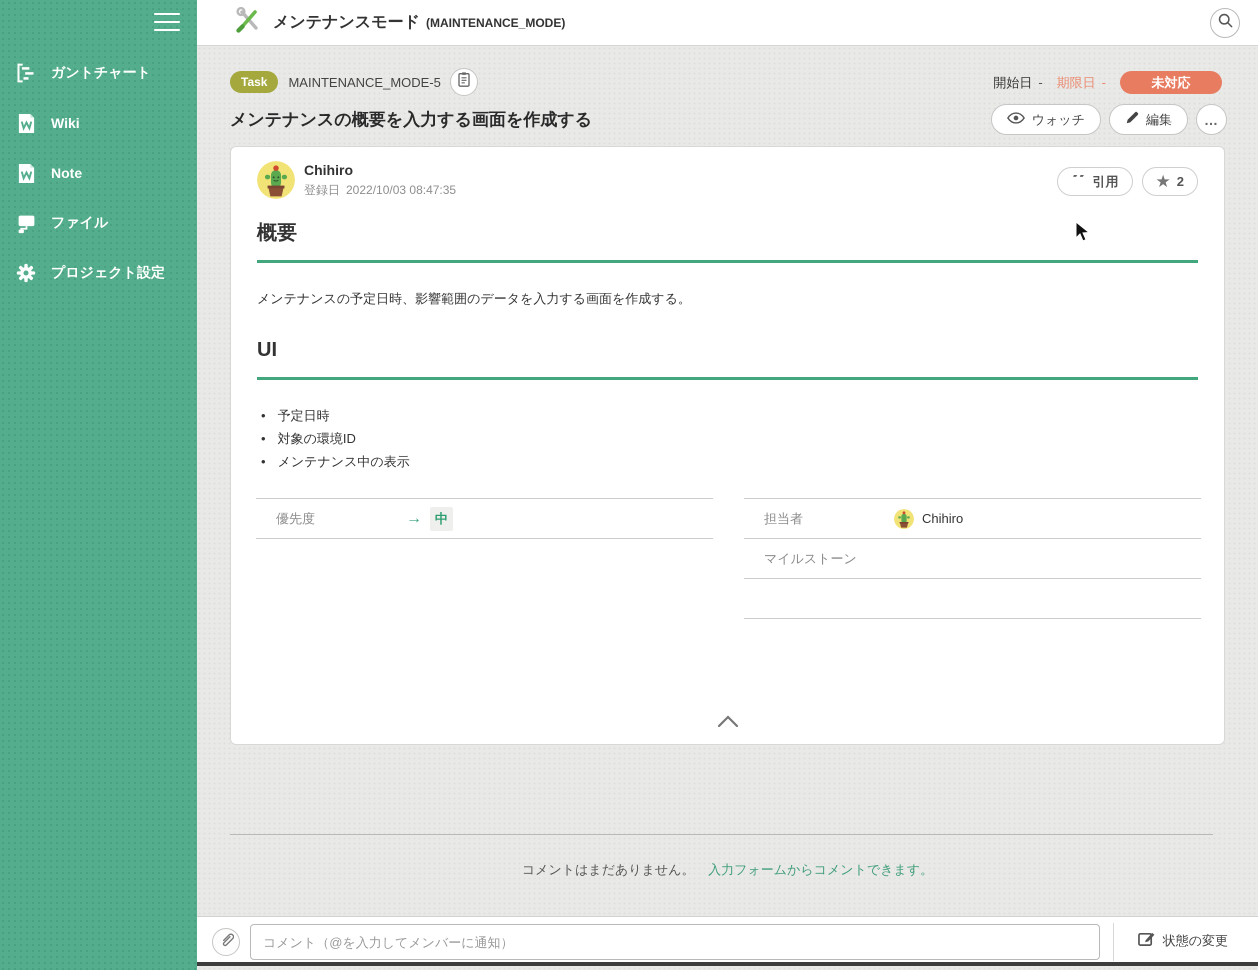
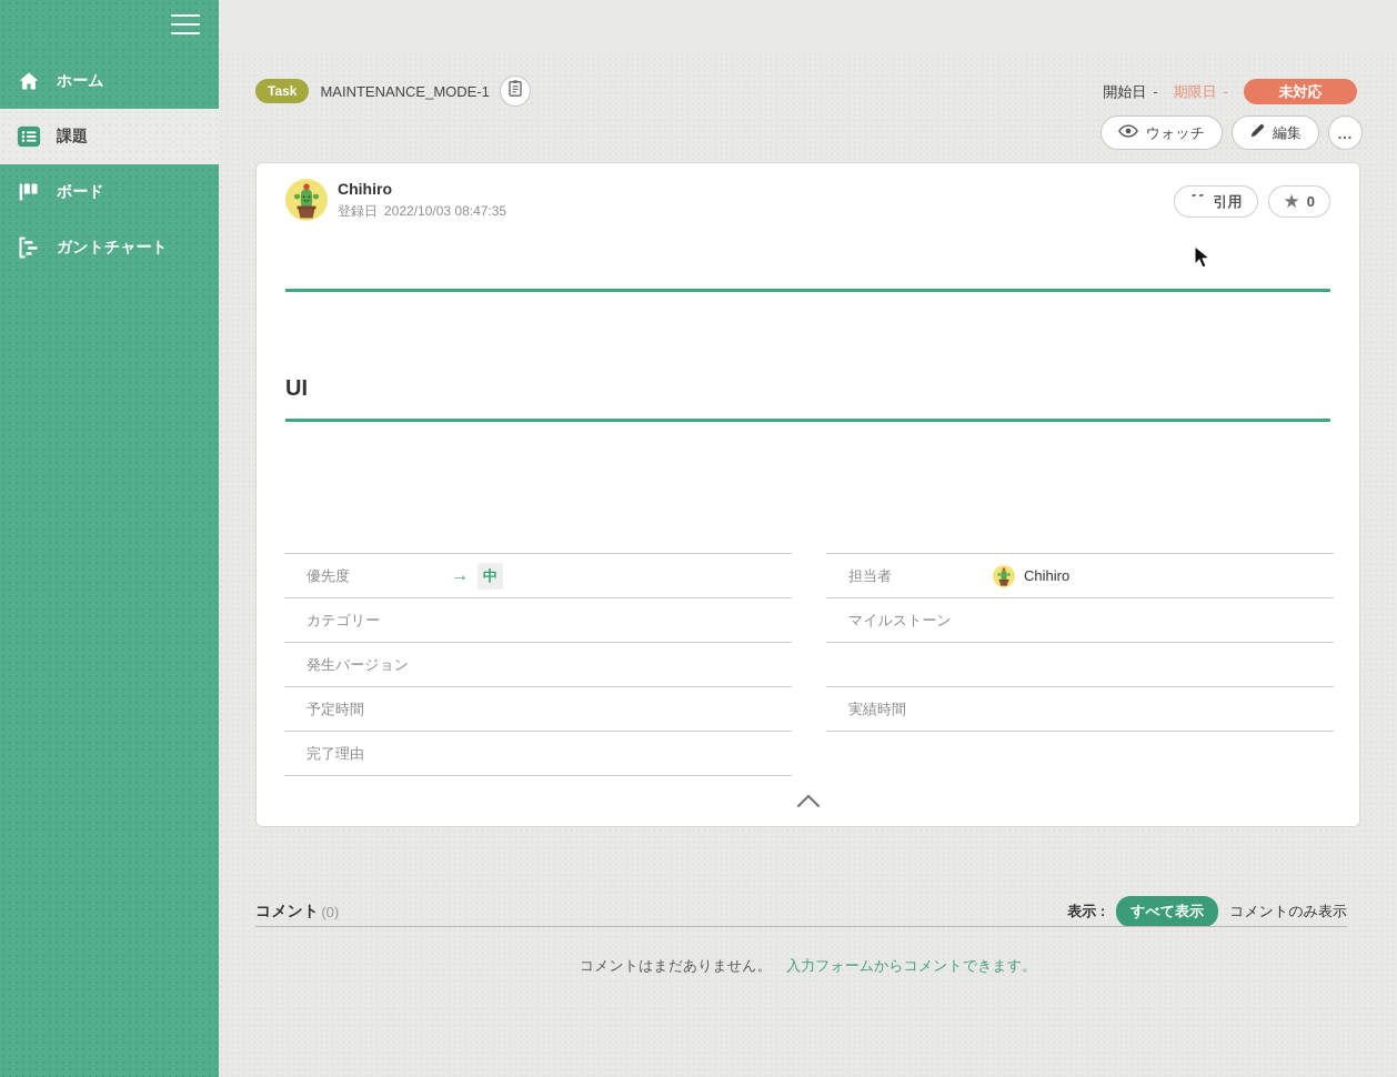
+ ホーム
+ 課題
+ ボード
  ガントチャート
- Wiki
- Note
- ファイル
- プロジェクト設定
- メンテナンスモード
- (MAINTENANCE_MODE)
  Task
- MAINTENANCE_MODE-5
+ MAINTENANCE_MODE-1
  開始日
  -
  期限日
  -
  未対応
- メンテナンスの概要を入力する画面を作成する
  ウォッチ
  編集
  …
  Chihiro
  登録日 2022/10/03 08:47:35
  ”
  引用
  ★
- 2
+ 0
- 概要
- メンテナンスの予定日時、影響範囲のデータを入力する画面を作成する。
  UI
- 予定日時
- 対象の環境ID
- メンテナンス中の表示
  優先度
  →
  中
+ カテゴリー
+ 発生バージョン
+ 予定時間
+ 完了理由
  担当者
  Chihiro
  マイルストーン
+ 実績時間
+ コメント
+ (0)
+ 表示 :
+ すべて表示
+ コメントのみ表示
  コメントはまだありません。 入力フォームからコメントできます。
- コメント（@を入力してメンバーに通知）
- 状態の変更
